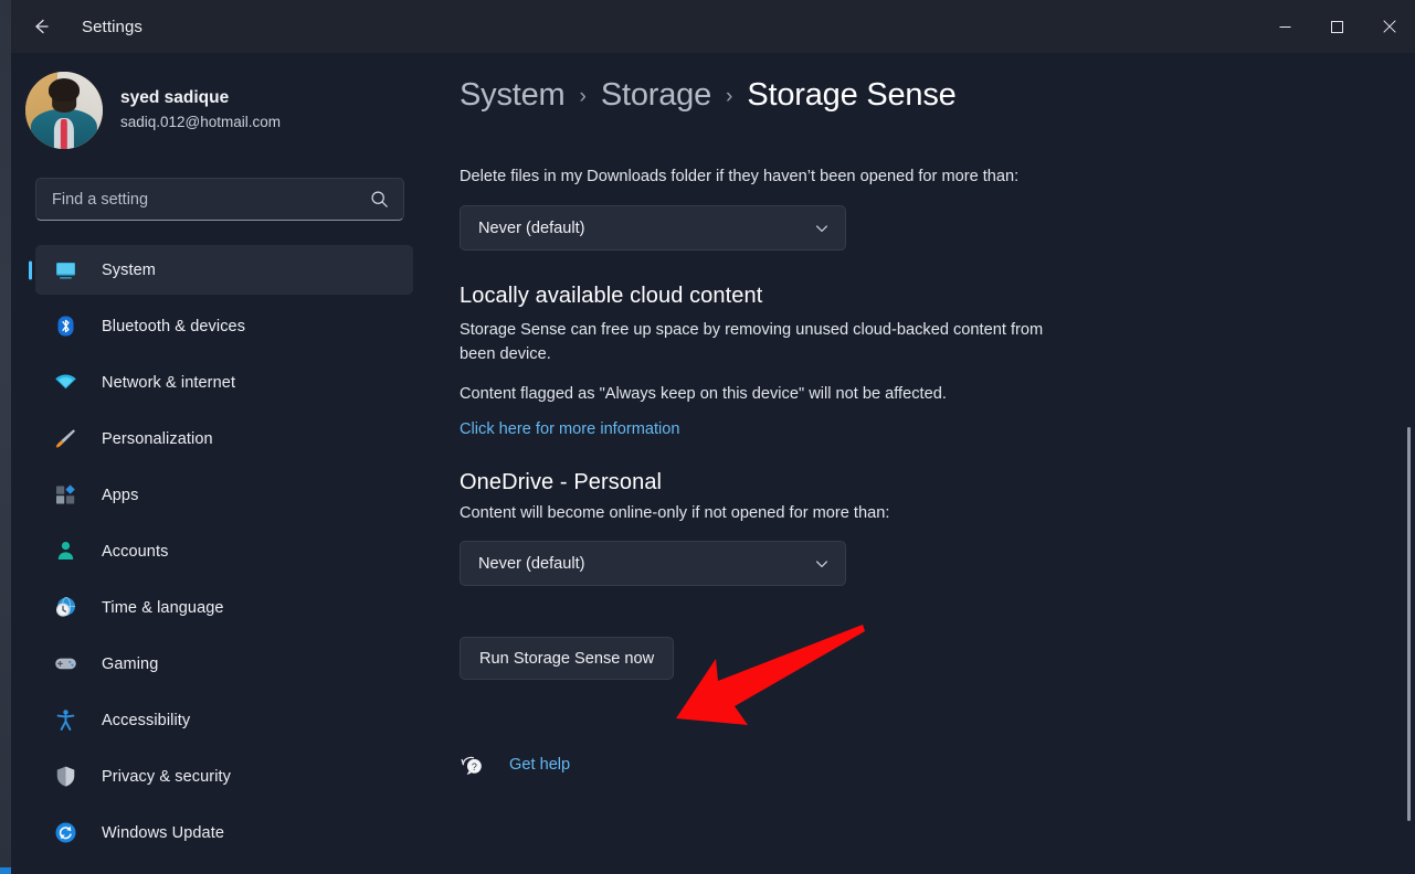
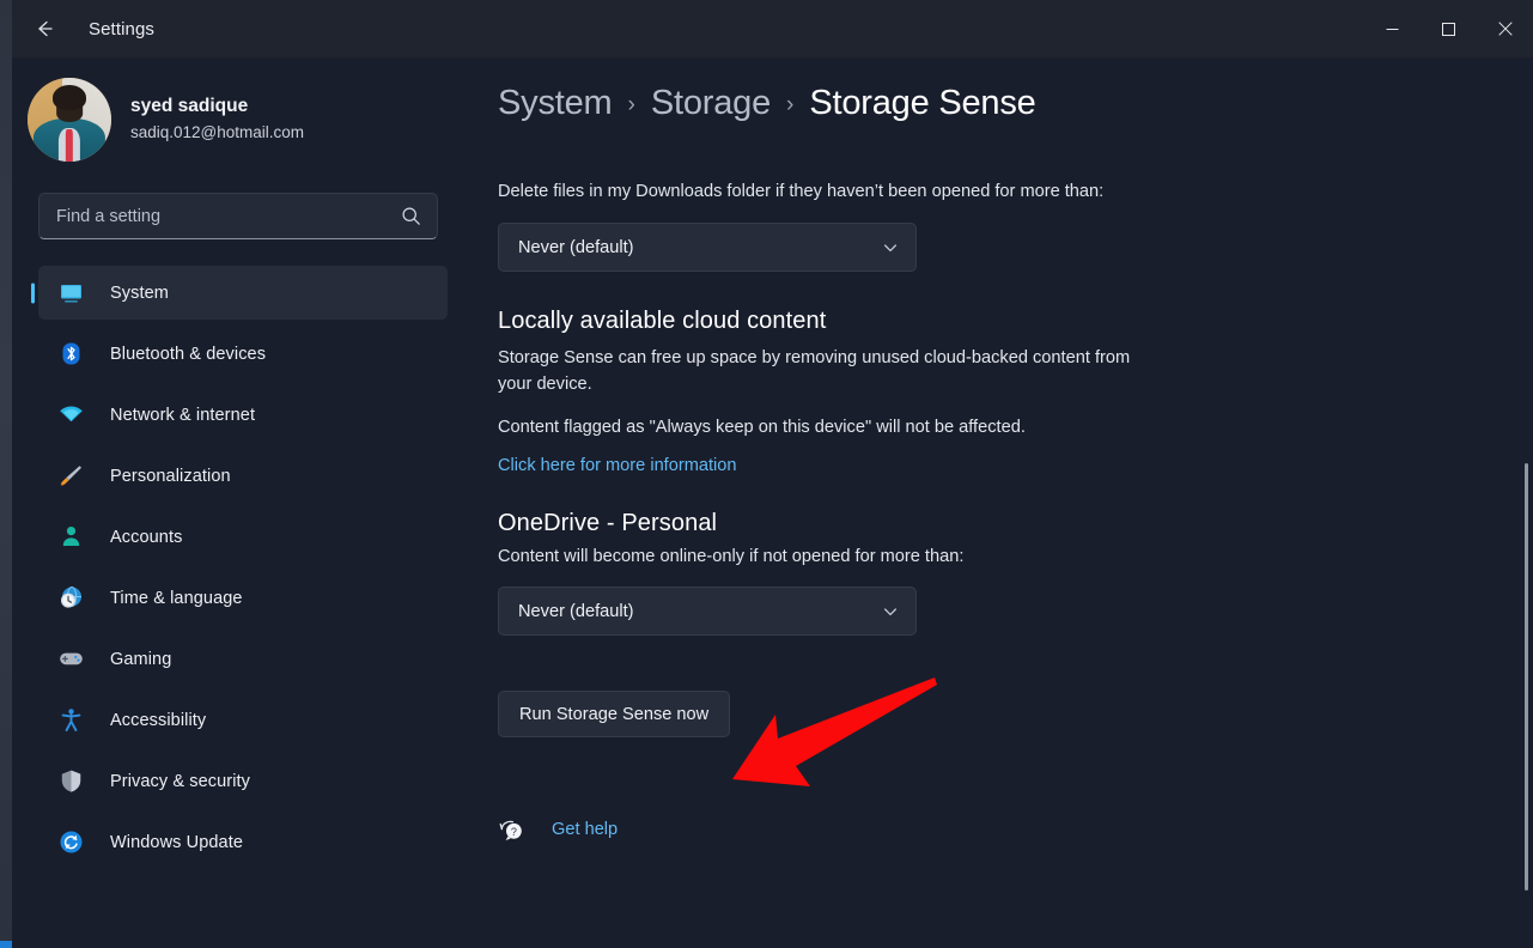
  Settings
  syed sadique
  sadiq.012@hotmail.com
  Find a setting
  System
  Bluetooth & devices
  Network & internet
  Personalization
- Apps
  Accounts
  Time & language
  Gaming
  Accessibility
  Privacy & security
  Windows Update
  System
  ›
  Storage
  ›
  Storage Sense
  Delete files in my Downloads folder if they haven’t been opened for more than:
  Never (default)
  Locally available cloud content
- Storage Sense can free up space by removing unused cloud-backed content from been device.
+ Storage Sense can free up space by removing unused cloud-backed content from your device.
  Content flagged as "Always keep on this device" will not be affected.
  Click here for more information
  OneDrive - Personal
  Content will become online-only if not opened for more than:
  Never (default)
  Run Storage Sense now
  ?
  Get help
